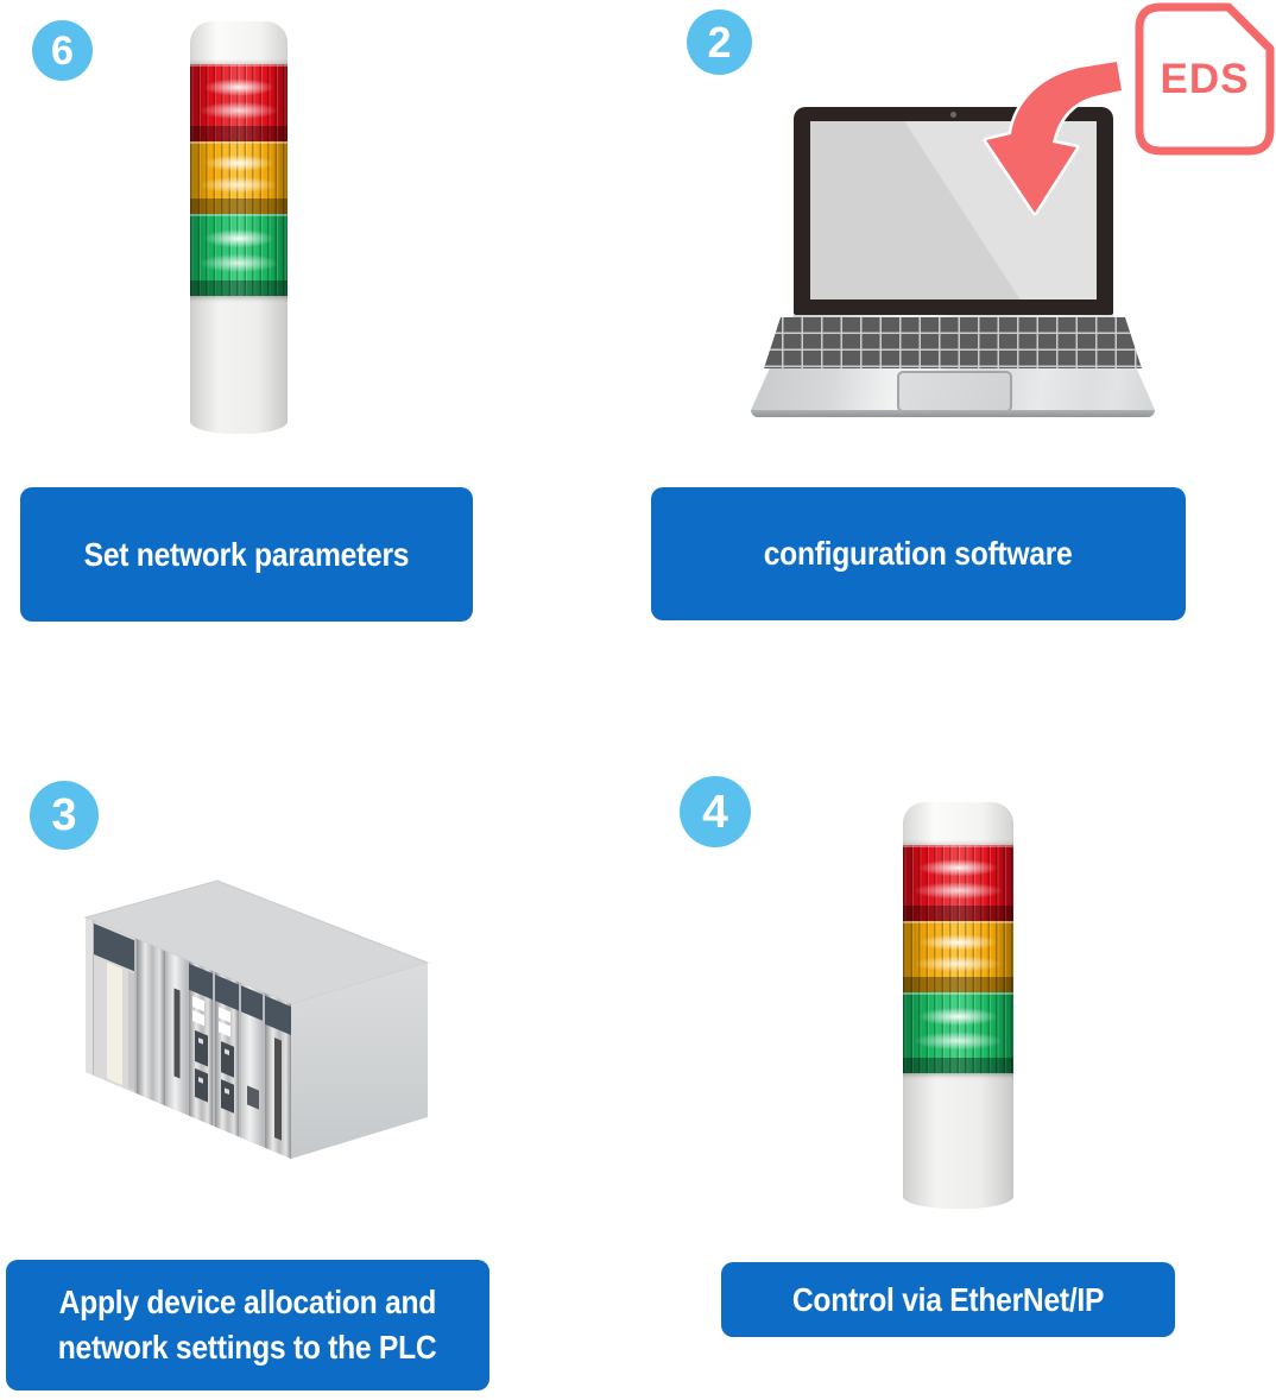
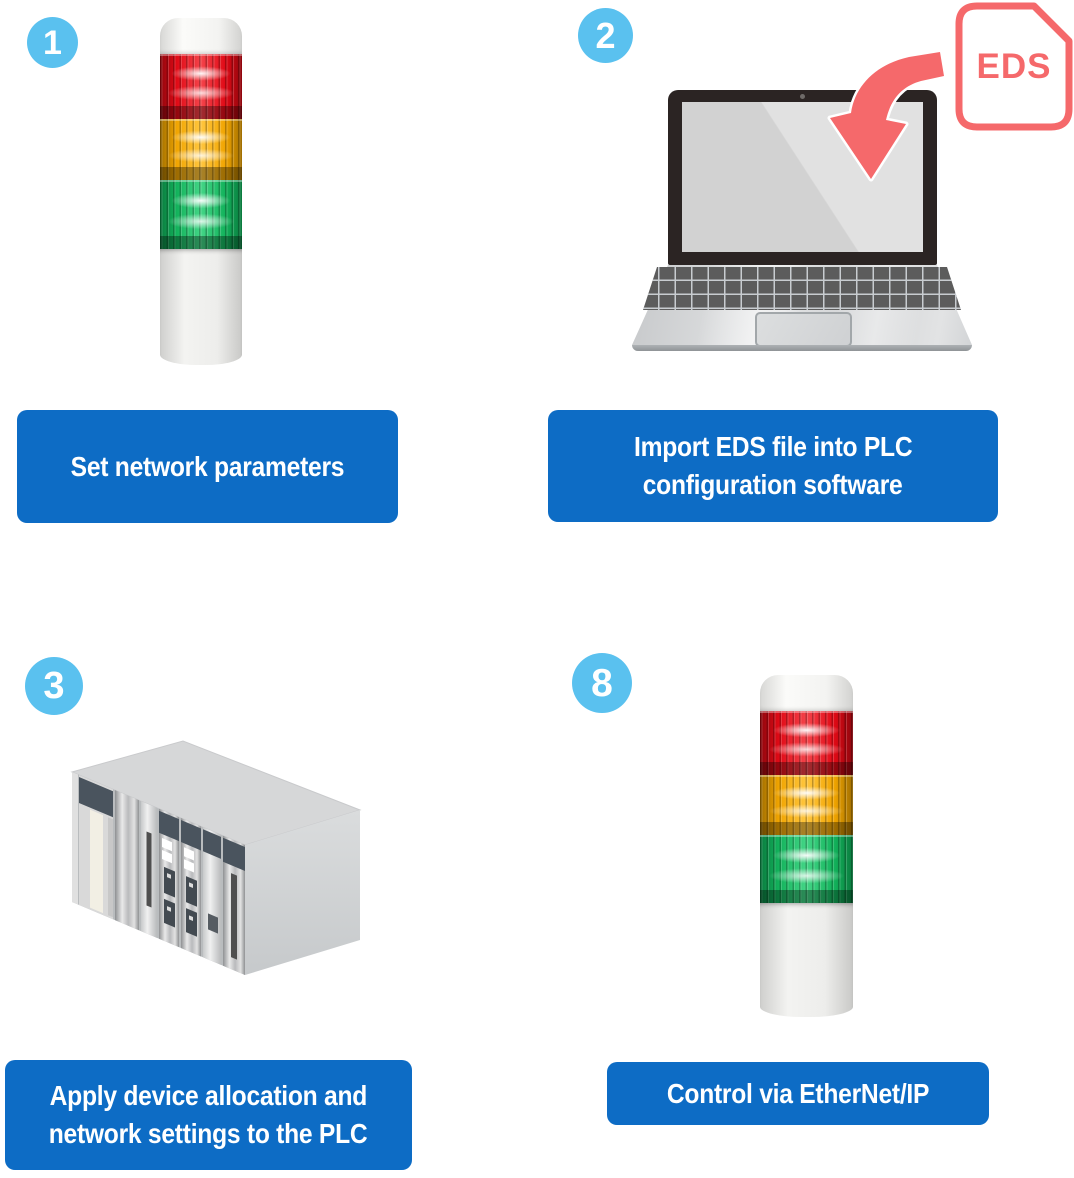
- 6
+ 1
  Set network parameters
  2
  EDS
+ Import EDS file into PLC
  configuration software
  3
  Apply device allocation and
  network settings to the PLC
- 4
+ 8
  Control via EtherNet/IP
